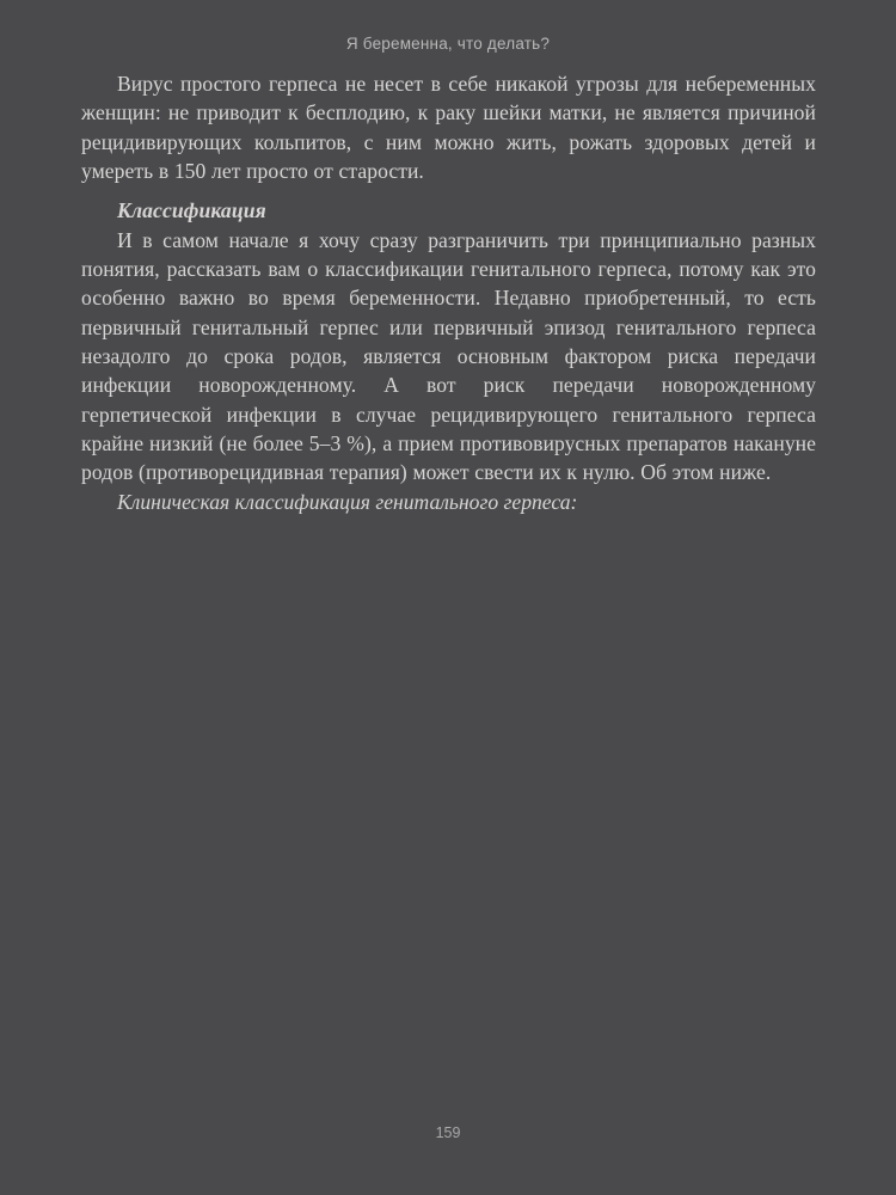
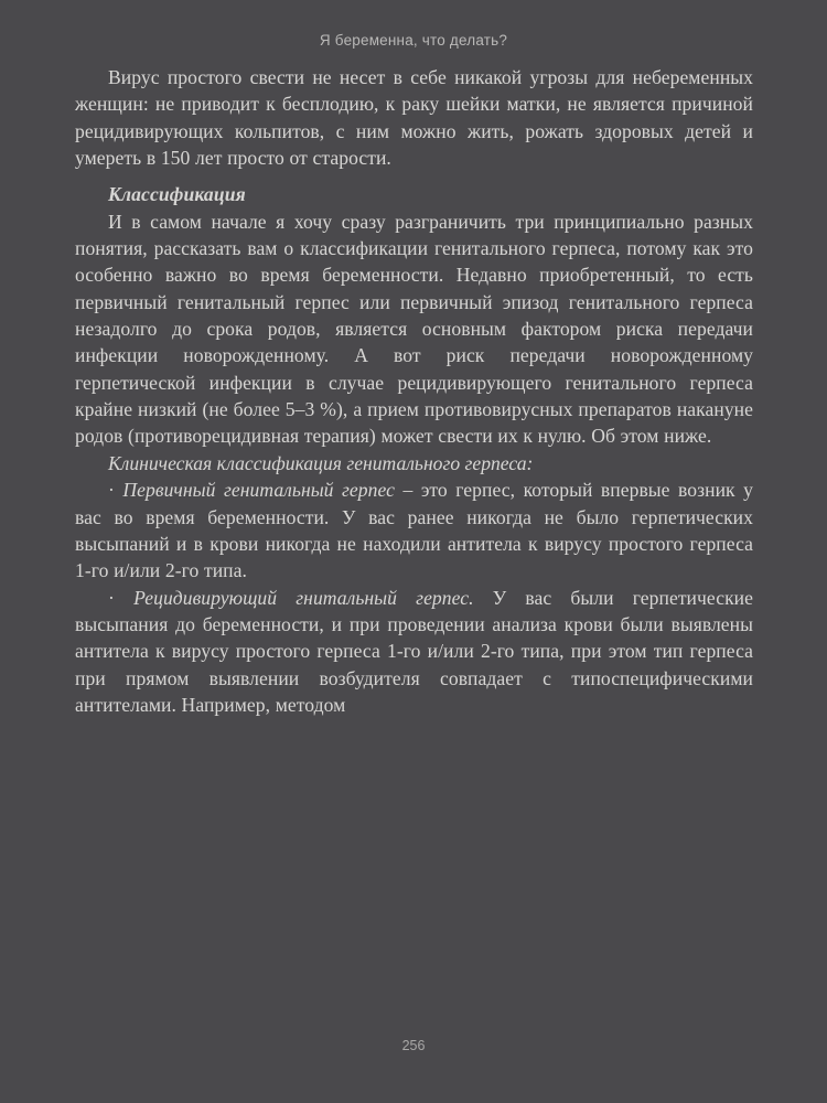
  Я беременна, что делать?
- Вирус простого герпеса не несет в себе никакой угрозы для небеременных женщин: не приводит к бесплодию, к раку шейки матки, не является причиной рецидивирующих кольпитов, с ним можно жить, рожать здоровых детей и умереть в 150 лет просто от старости.
+ Вирус простого свести не несет в себе никакой угрозы для небеременных женщин: не приводит к бесплодию, к раку шейки матки, не является причиной рецидивирующих кольпитов, с ним можно жить, рожать здоровых детей и умереть в 150 лет просто от старости.
  Классификация
  И в самом начале я хочу сразу разграничить три принципиально разных понятия, рассказать вам о классификации генитального герпеса, потому как это особенно важно во время беременности. Недавно приобретенный, то есть первичный генитальный герпес или первичный эпизод генитального герпеса незадолго до срока родов, является основным фактором риска передачи инфекции новорожденному. А вот риск передачи новорожденному герпетической инфекции в случае рецидивирующего генитального герпеса крайне низкий (не более 5–3 %), а прием противовирусных препаратов накануне родов (противорецидивная терапия) может свести их к нулю. Об этом ниже.
  Клиническая классификация генитального герпеса:
+ · Первичный генитальный герпес – это герпес, который впервые возник у вас во время беременности. У вас ранее никогда не было герпетических высыпаний и в крови никогда не находили антитела к вирусу простого герпеса 1-го и/или 2-го типа.
+ · Рецидивирующий гнитальный герпес. У вас были герпетические высыпания до беременности, и при проведении анализа крови были выявлены антитела к вирусу простого герпеса 1-го и/или 2-го типа, при этом тип герпеса при прямом выявлении возбудителя совпадает с типоспецифическими антителами. Например, методом
- 159
+ 256
